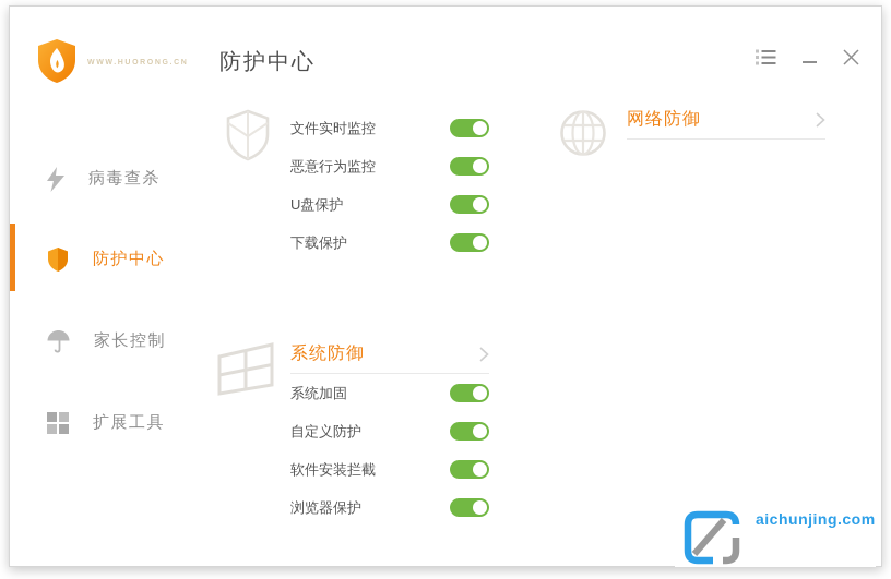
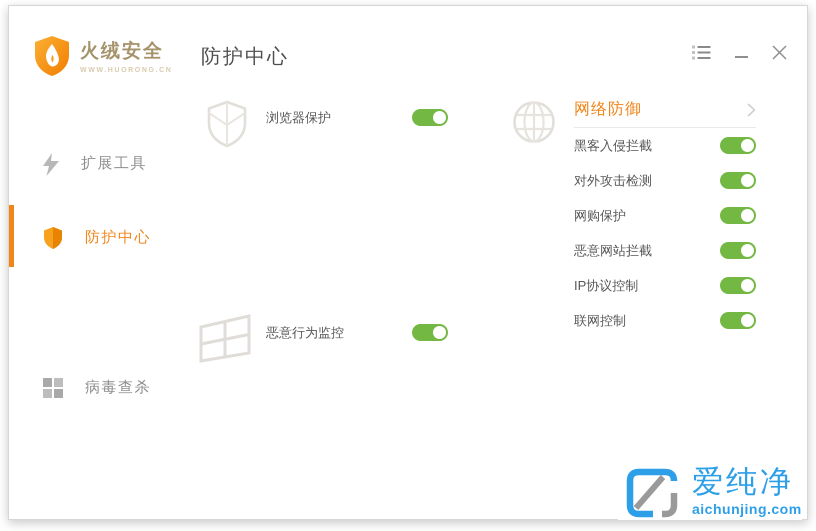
+ 火绒安全
  防护中心
- 病毒查杀
+ 扩展工具
  防护中心
- 家长控制
- 扩展工具
+ 病毒查杀
- 文件实时监控
- 恶意行为监控
+ 浏览器保护
- U盘保护
- 下载保护
- 系统防御
- 系统加固
- 自定义防护
- 软件安装拦截
- 浏览器保护
+ 恶意行为监控
  网络防御
+ 黑客入侵拦截
+ 对外攻击检测
+ 网购保护
+ 恶意网站拦截
+ IP协议控制
+ 联网控制
+ 爱纯净
  aichunjing.com
